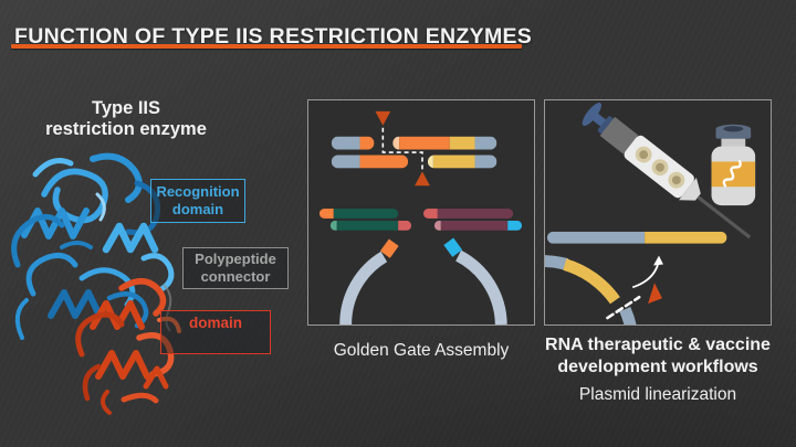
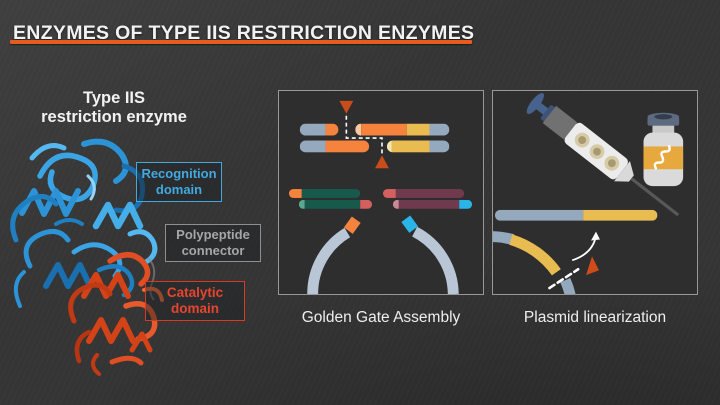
- FUNCTION OF TYPE IIS RESTRICTION ENZYMES
+ ENZYMES OF TYPE IIS RESTRICTION ENZYMES
  Type IIS
  restriction enzyme
  Recognition
  domain
  Polypeptide
  connector
+ Catalytic
  domain
  Golden Gate Assembly
- RNA therapeutic & vaccine
- development workflows
  Plasmid linearization
